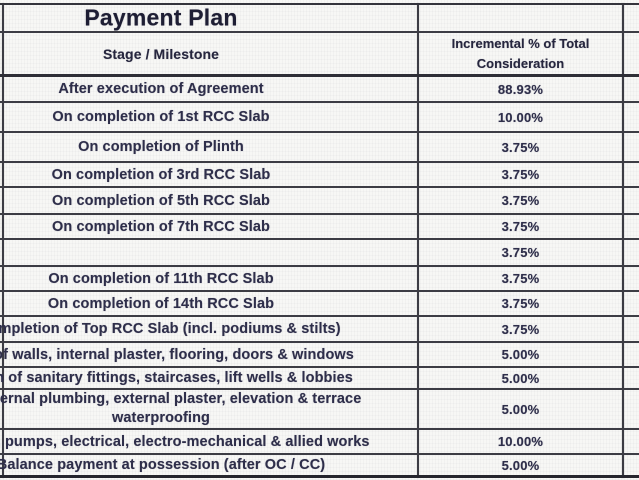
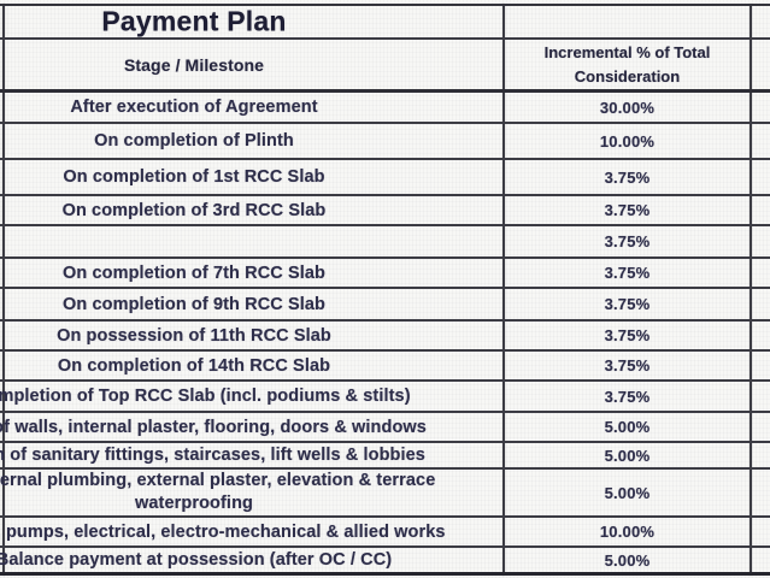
  Payment Plan
  Stage / Milestone
  Incremental % of Total
  Consideration
  After execution of Agreement
- 88.93%
+ 30.00%
- On completion of 1st RCC Slab
+ On completion of Plinth
  10.00%
- On completion of Plinth
+ On completion of 1st RCC Slab
  3.75%
  On completion of 3rd RCC Slab
  3.75%
- On completion of 5th RCC Slab
  3.75%
  On completion of 7th RCC Slab
  3.75%
+ On completion of 9th RCC Slab
  3.75%
- On completion of 11th RCC Slab
+ On possession of 11th RCC Slab
  3.75%
  On completion of 14th RCC Slab
  3.75%
  mpletion of Top RCC Slab (incl. podiums & stilts)
  3.75%
  f walls, internal plaster, flooring, doors & windows
  5.00%
  of sanitary fittings, staircases, lift wells & lobbies
  5.00%
  ernal plumbing, external plaster, elevation & terrace
  waterproofing
  5.00%
  pumps, electrical, electro-mechanical & allied works
  10.00%
  Balance payment at possession (after OC / CC)
  5.00%
